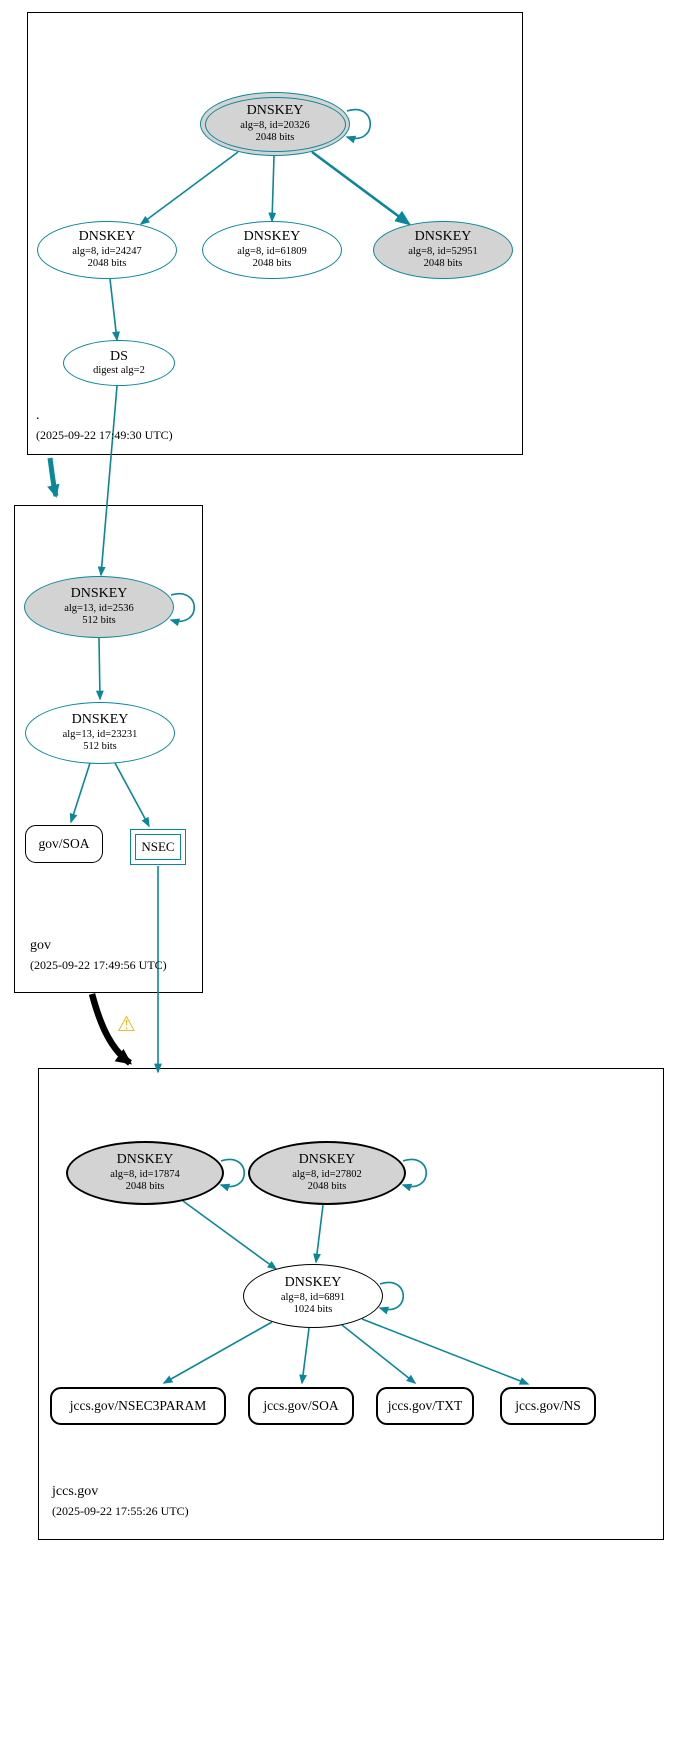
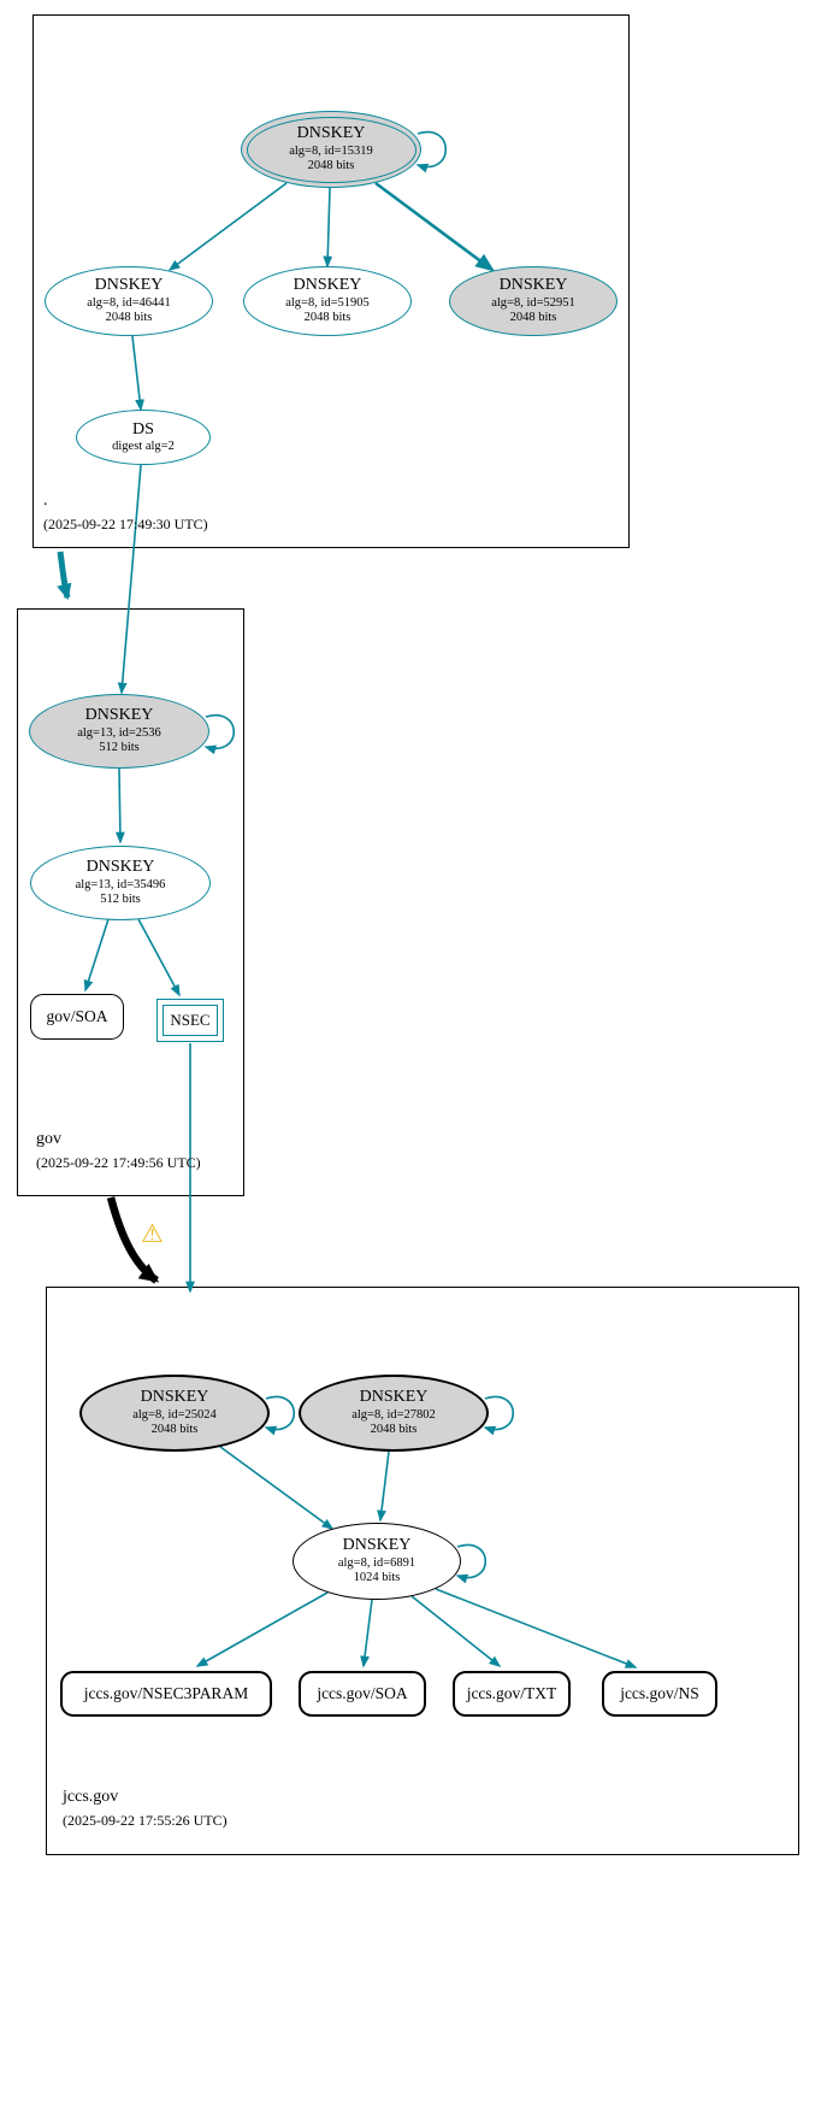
  DNSKEY
- alg=8, id=20326
+ alg=8, id=15319
  2048 bits
  DNSKEY
- alg=8, id=24247
+ alg=8, id=46441
  2048 bits
  DNSKEY
- alg=8, id=61809
+ alg=8, id=51905
  2048 bits
  DNSKEY
  alg=8, id=52951
  2048 bits
  DS
  digest alg=2
  .
  (2025-09-22 17:49:30 UTC)
  DNSKEY
  alg=13, id=2536
  512 bits
  DNSKEY
- alg=13, id=23231
+ alg=13, id=35496
  512 bits
  gov/SOA
  NSEC
  gov
  (2025-09-22 17:49:56 UTC)
  ⚠
  DNSKEY
- alg=8, id=17874
+ alg=8, id=25024
  2048 bits
  DNSKEY
  alg=8, id=27802
  2048 bits
  DNSKEY
  alg=8, id=6891
  1024 bits
  jccs.gov/NSEC3PARAM
  jccs.gov/SOA
  jccs.gov/TXT
  jccs.gov/NS
  jccs.gov
  (2025-09-22 17:55:26 UTC)
